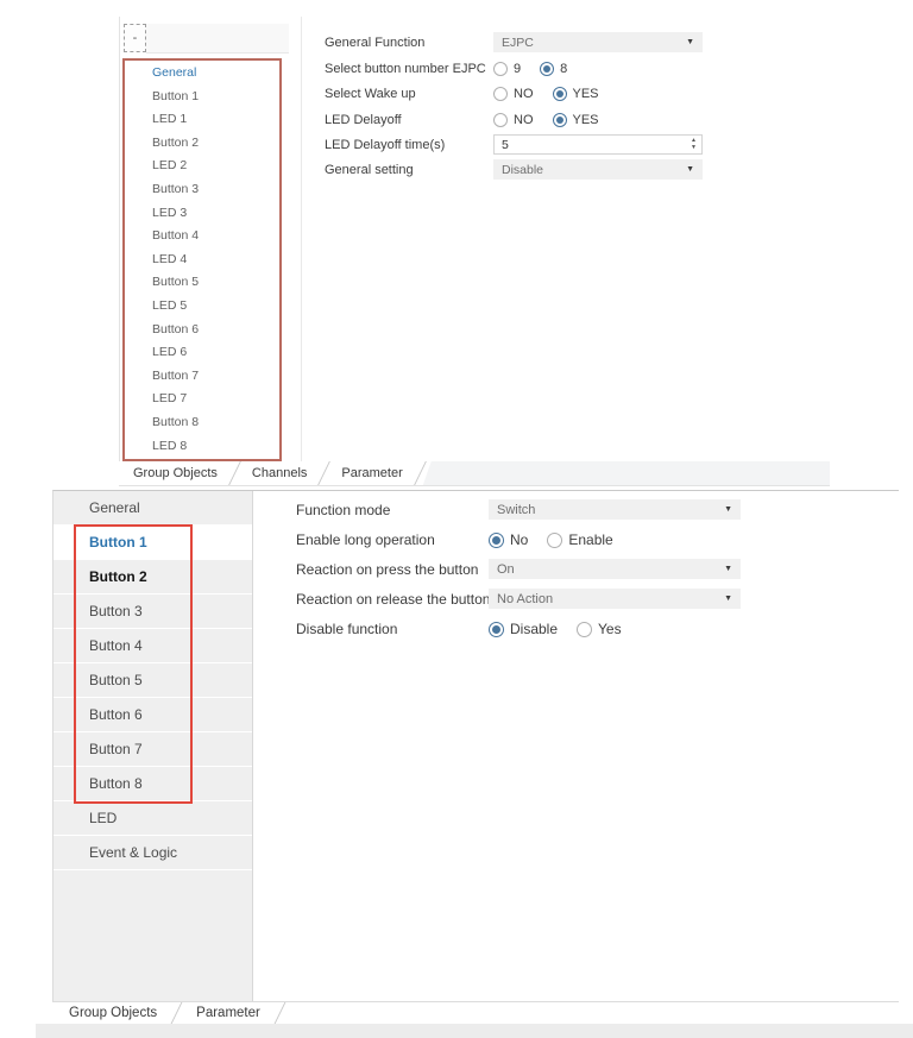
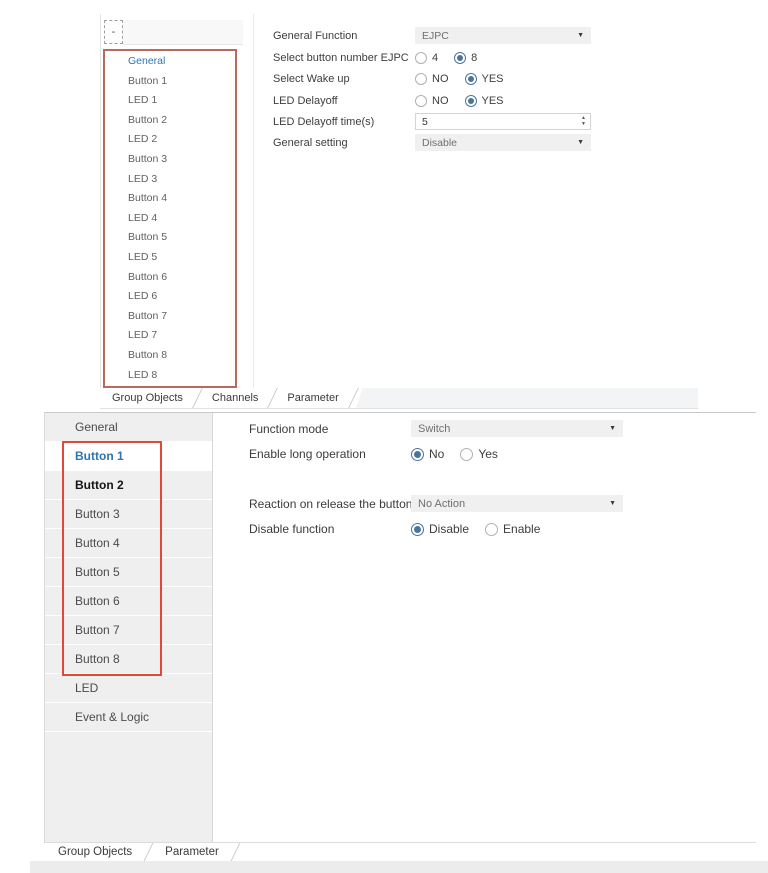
  -
  General
  Button 1
  LED 1
  Button 2
  LED 2
  Button 3
  LED 3
  Button 4
  LED 4
  Button 5
  LED 5
  Button 6
  LED 6
  Button 7
  LED 7
  Button 8
  LED 8
  General Function
  EJPC
  Select button number EJPC
- 9
+ 4
  8
  Select Wake up
  NO
  YES
  LED Delayoff
  NO
  YES
  LED Delayoff time(s)
  5
  General setting
  Disable
  Group Objects
  Channels
  Parameter
  General
  Button 1
  Button 2
  Button 3
  Button 4
  Button 5
  Button 6
  Button 7
  Button 8
  LED
  Event & Logic
  Function mode
  Switch
  Enable long operation
  No
- Enable
+ Yes
- Reaction on press the button
- On
  Reaction on release the button
  No Action
  Disable function
  Disable
- Yes
+ Enable
  Group Objects
  Parameter
